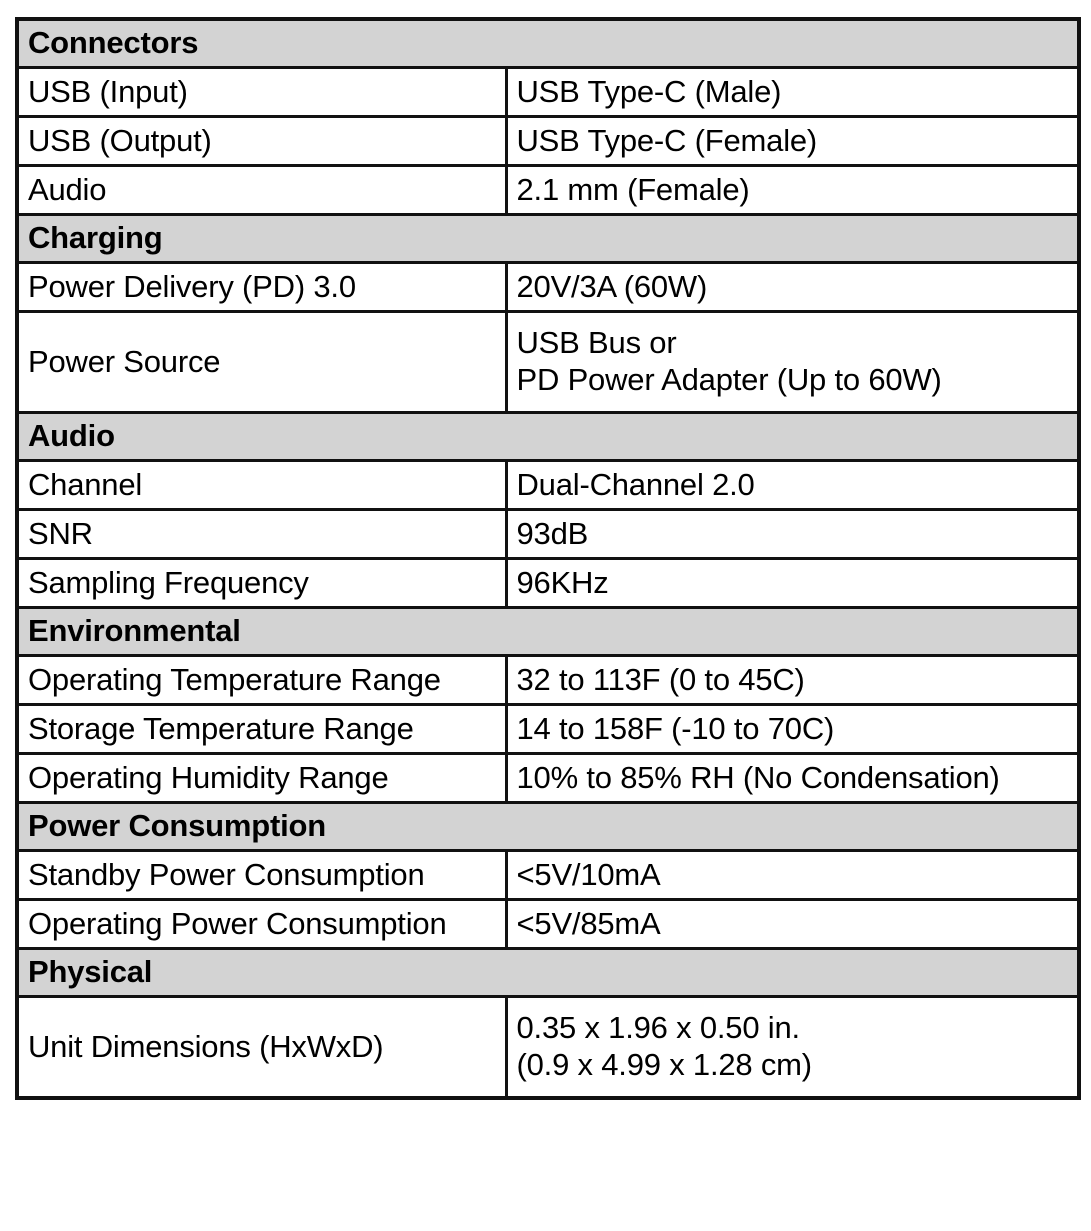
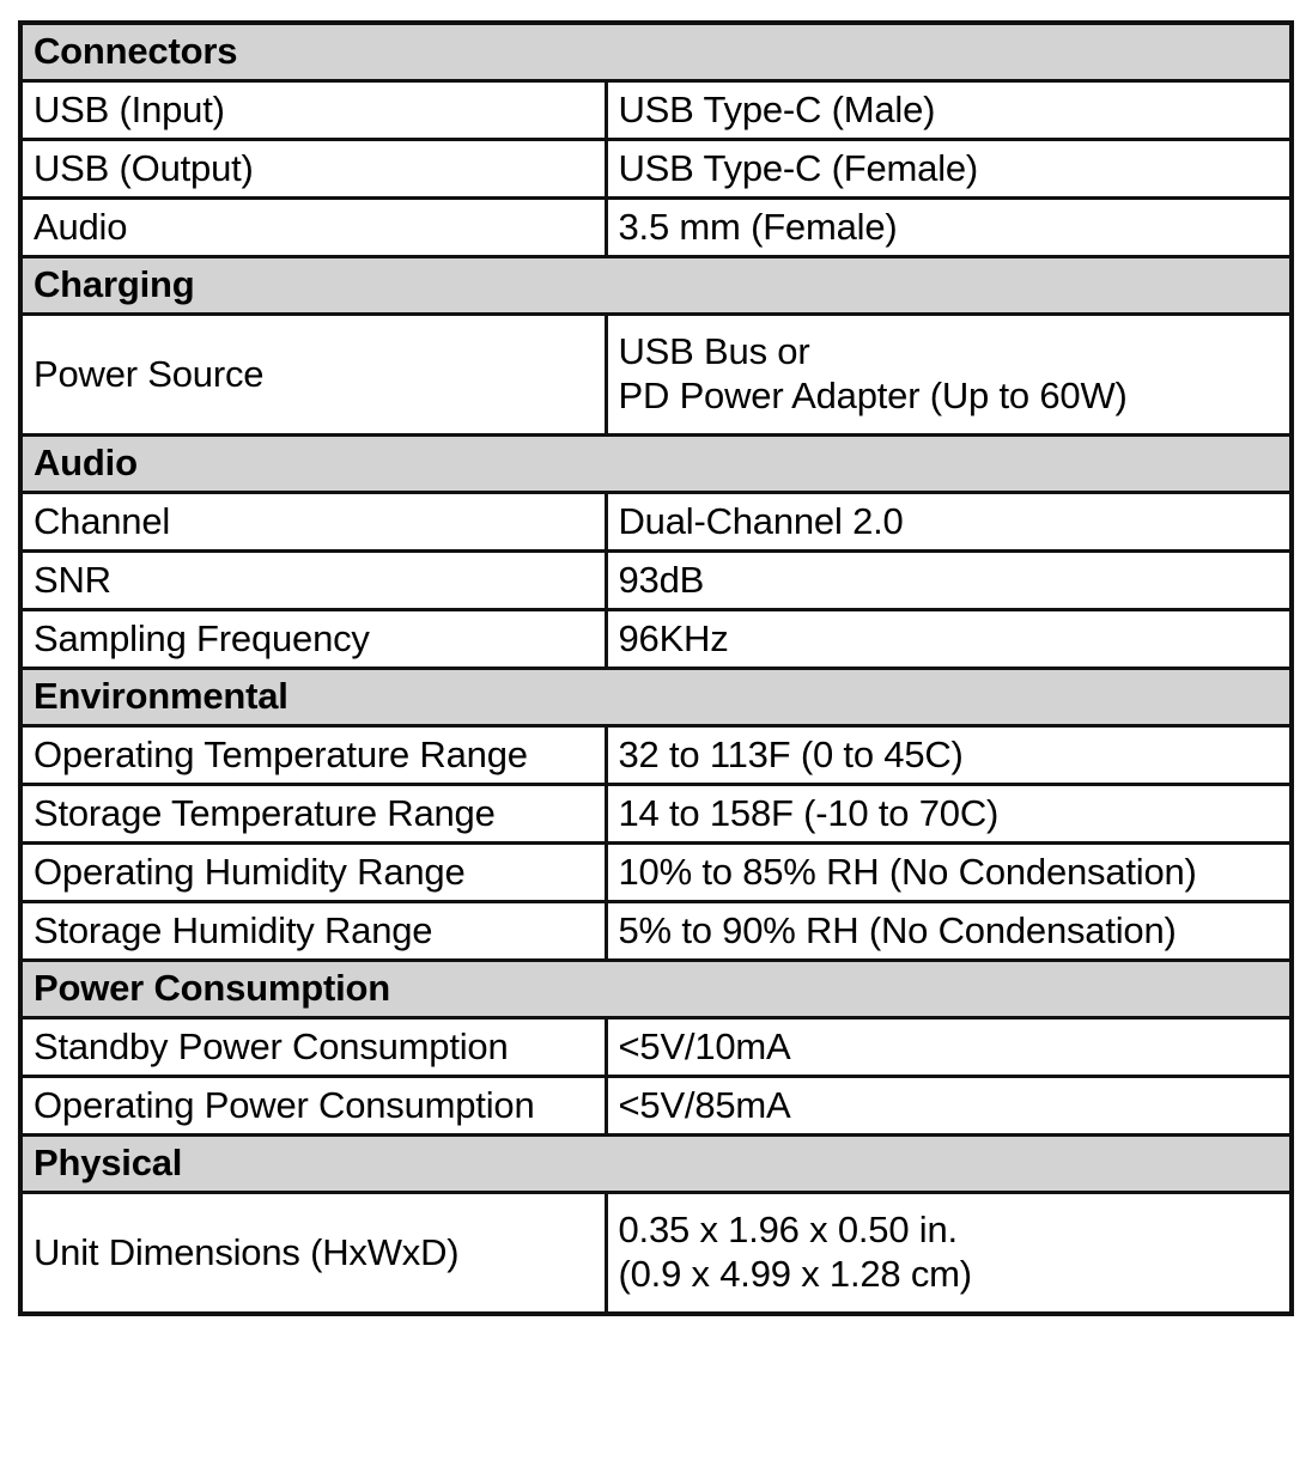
  Connectors
  USB (Input)	USB Type-C (Male)
  USB (Output)	USB Type-C (Female)
- Audio	2.1 mm (Female)
+ Audio	3.5 mm (Female)
  Charging
- Power Delivery (PD) 3.0	20V/3A (60W)
  Power Source	USB Bus or PD Power Adapter (Up to 60W)
  Audio
  Channel	Dual-Channel 2.0
  SNR	93dB
  Sampling Frequency	96KHz
  Environmental
  Operating Temperature Range	32 to 113F (0 to 45C)
  Storage Temperature Range	14 to 158F (-10 to 70C)
  Operating Humidity Range	10% to 85% RH (No Condensation)
+ Storage Humidity Range	5% to 90% RH (No Condensation)
  Power Consumption
  Standby Power Consumption	<5V/10mA
  Operating Power Consumption	<5V/85mA
  Physical
  Unit Dimensions (HxWxD)	0.35 x 1.96 x 0.50 in. (0.9 x 4.99 x 1.28 cm)
